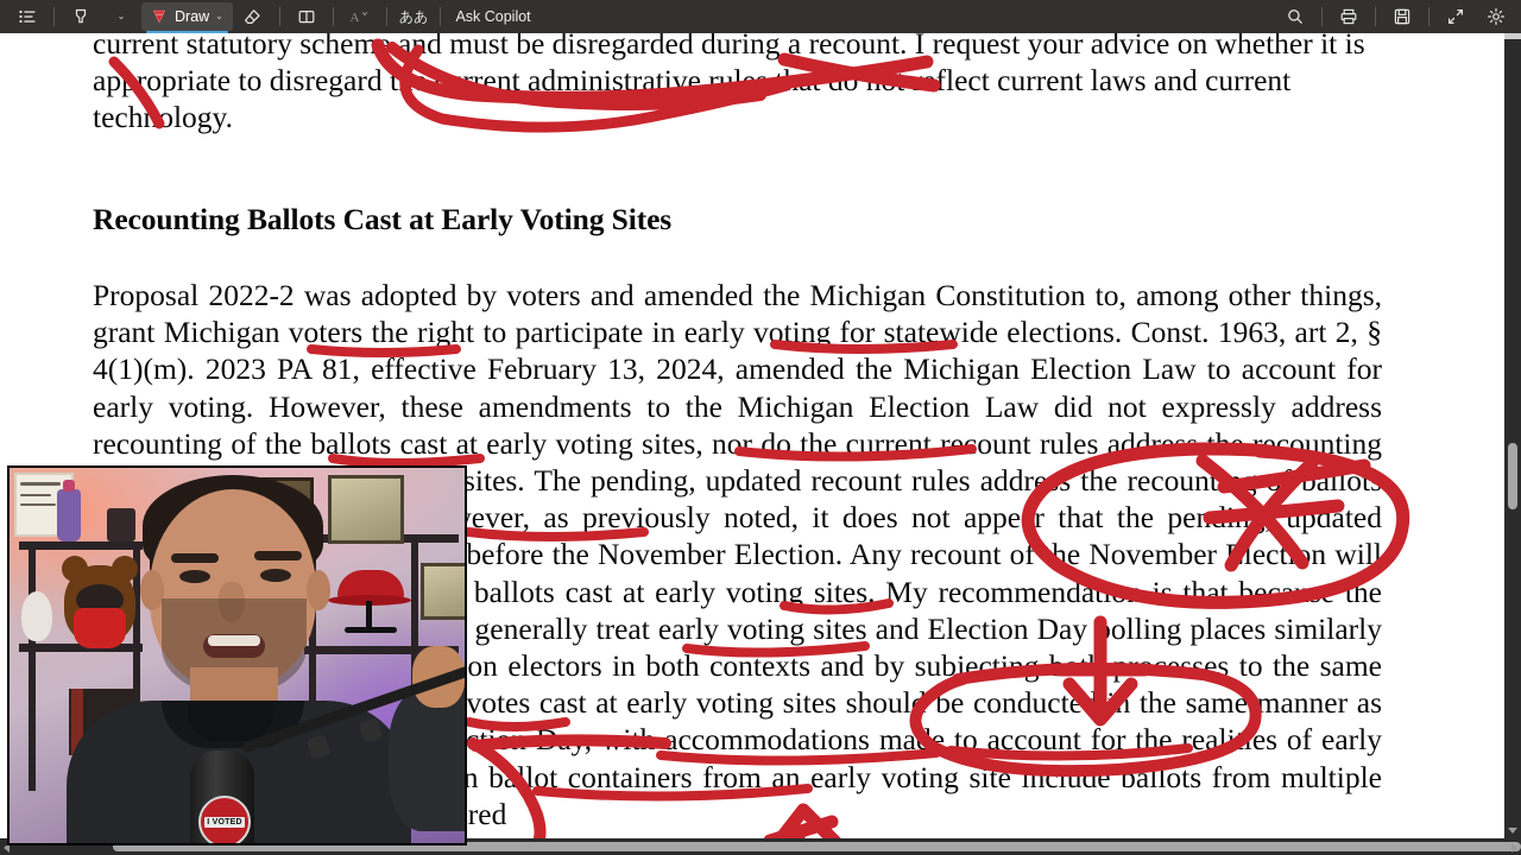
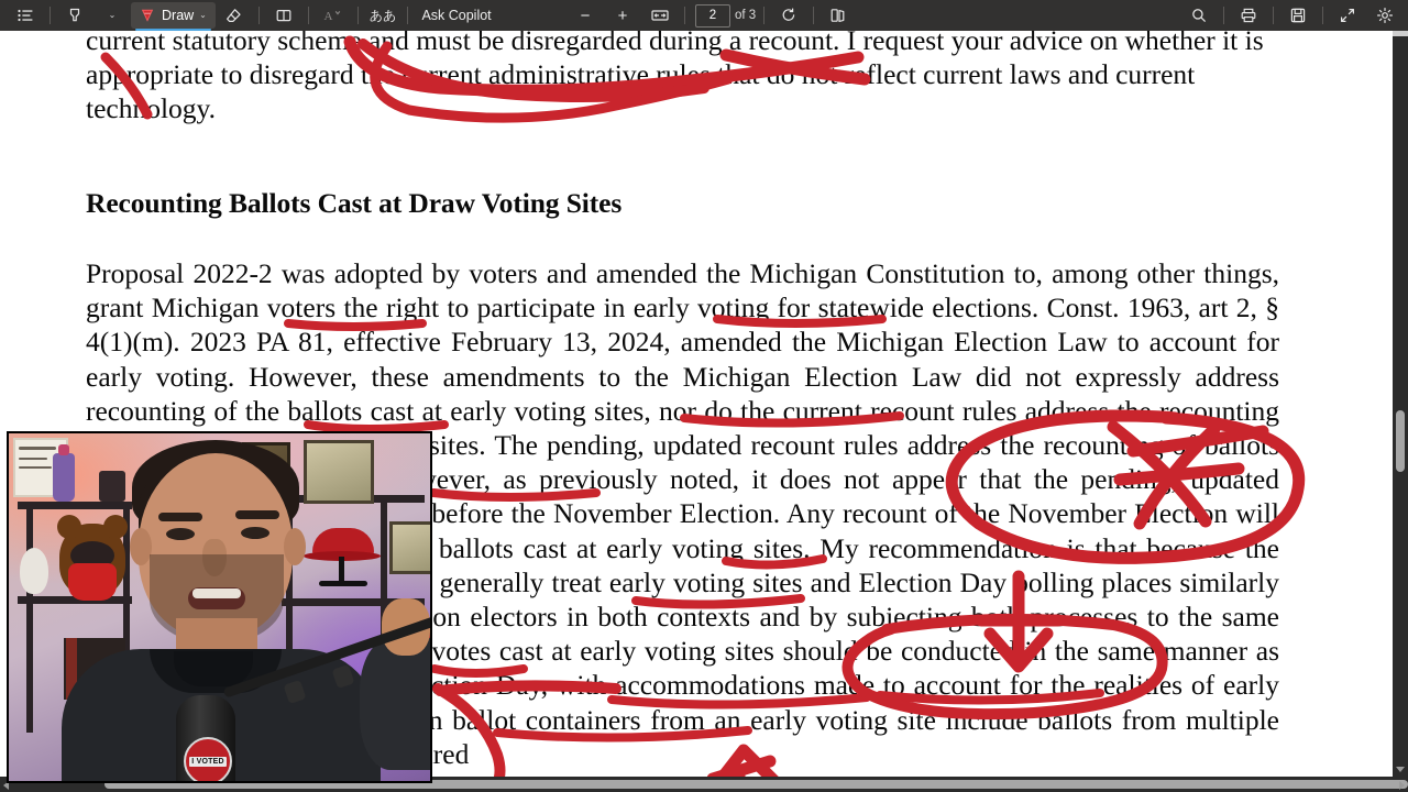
  ⌄
  Draw
  ⌄
  A
  ああ
  Ask Copilot
+ −
+ +
+ 2
+ of 3
  current statutory schem and must be disregarded during a recount. I request your advice on whether it is apropriate to disregard trent administrative ruloflect current laws and current techology.
- Recounting Ballots Cast at Early Voting Sites
+ Recounting Ballots Cast at Draw Voting Sites
  Proposal 2022-2 was adopted by voters and amended the Michigan Constitution to, among other things, grant Michigan voters the right to participate in early voting for statewide elections. Const. 1963, art 2, § 4(1)(m). 2023 PA 81, effective February 13, 2024, amended the Michigan Election Law to account for early voting. However, these amendments to the Michigan Election Law did not expressly address recounting of the ballots cast at early voting sites, nor do the current recount rules addre recounting sites. The pending, updated recount rules addre the recountallot ever, as previously noted, it does not apper that the pe updated before the November Election. Any recount ofhe Novemberlectn will ballots cast at early voting sites. My recommenda is that beca the generally treat early voting sites and Election Dayolling places similarly on electors in both contexts and by subjectinesses to the same votes cast at early voting sites shoul be conducte the same manner as accommodations mae to account for the reales of early n blot containers from an early voting site include ballots from multiple red
